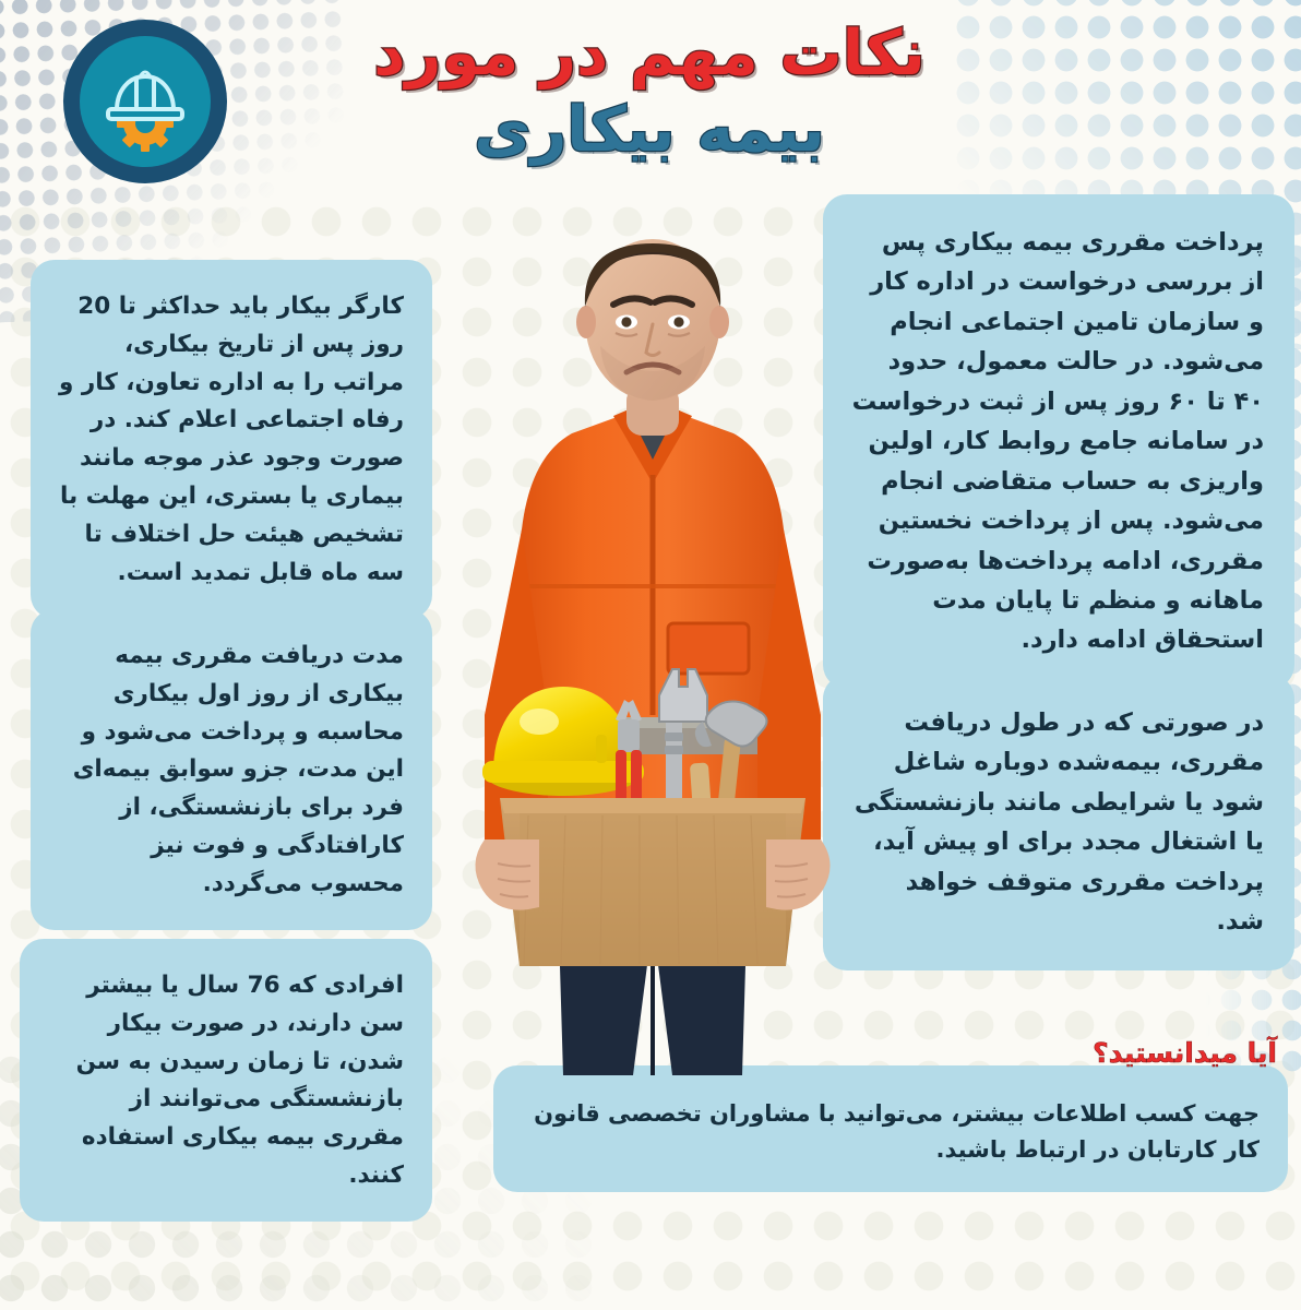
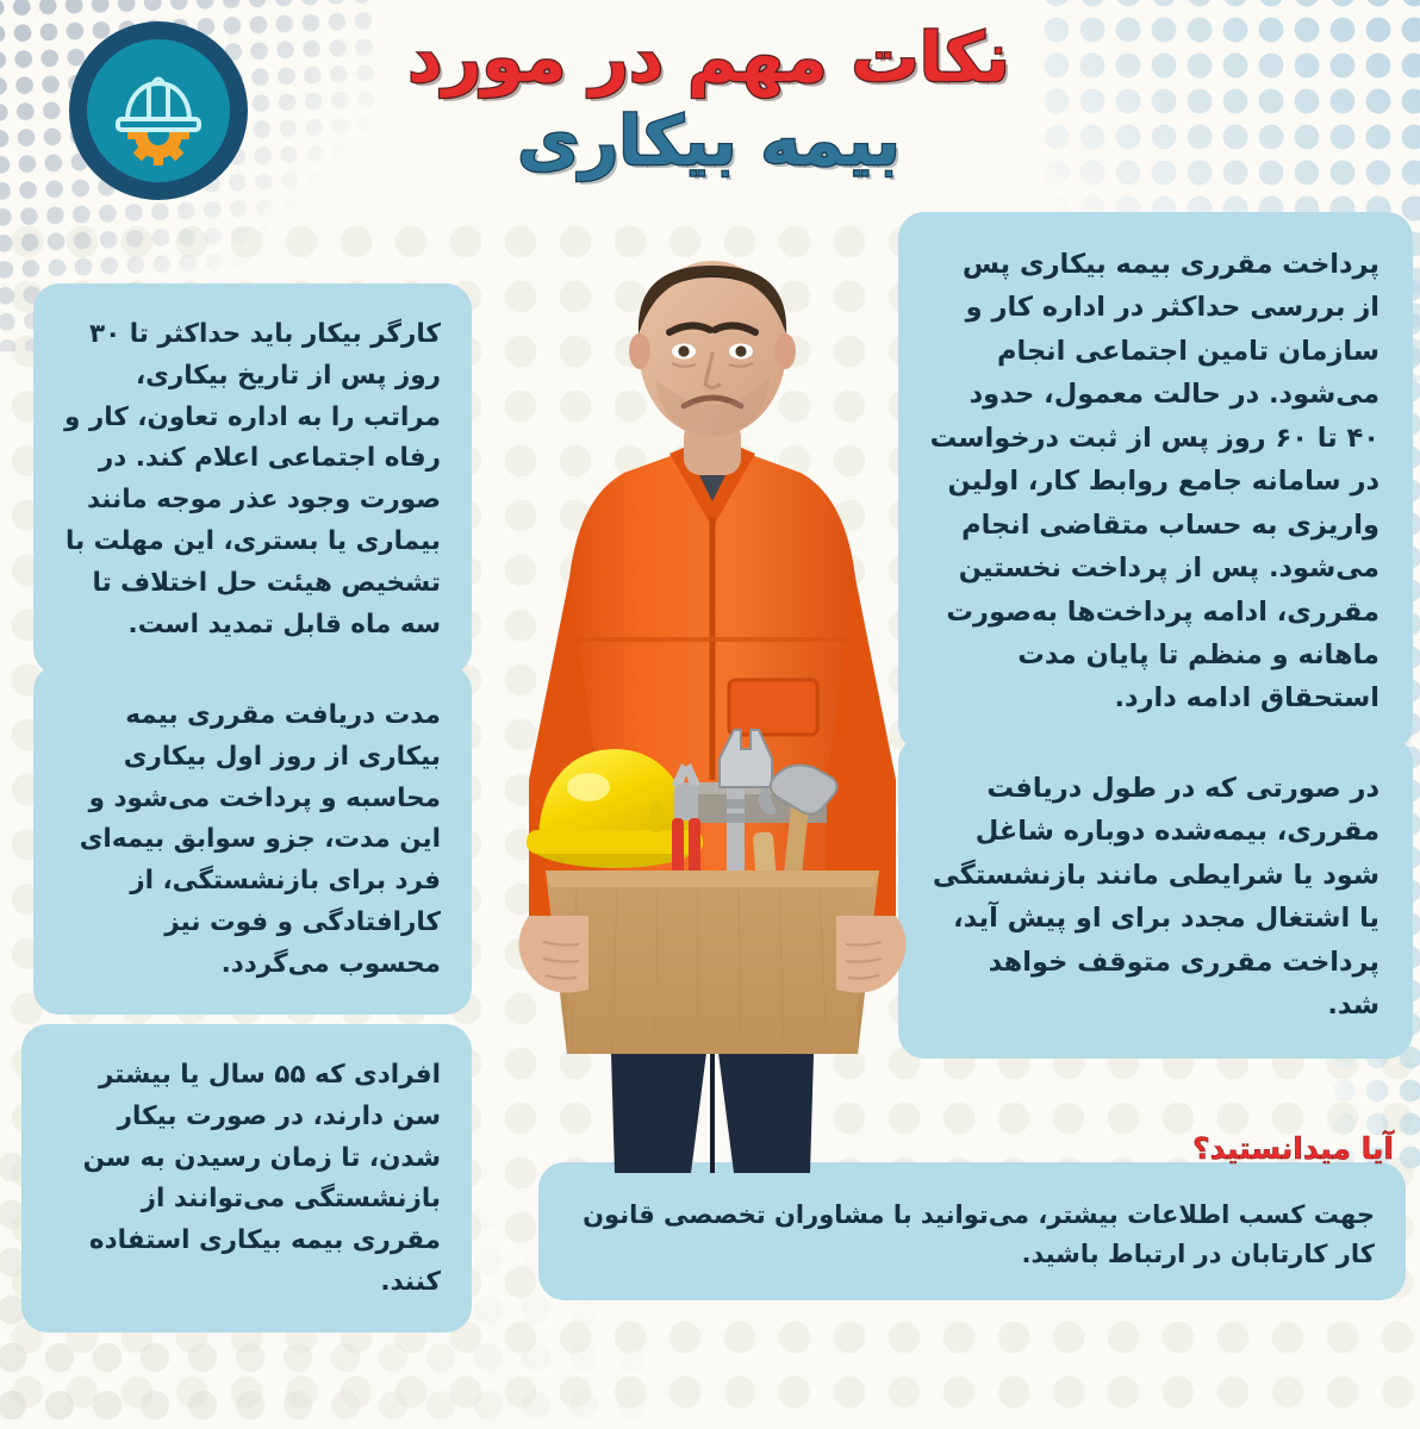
  نکات مهم در مورد
  بیمه بیکاری
- کارگر بیکار باید حداکثر تا 20 روز پس از تاریخ بیکاری، مراتب را به اداره تعاون، کار و رفاه اجتماعی اعلام کند. در صورت وجود عذر موجه مانند بیماری یا بستری، این مهلت با تشخیص هیئت حل اختلاف تا سه ماه قابل تمدید است.
+ کارگر بیکار باید حداکثر تا ۳۰ روز پس از تاریخ بیکاری، مراتب را به اداره تعاون، کار و رفاه اجتماعی اعلام کند. در صورت وجود عذر موجه مانند بیماری یا بستری، این مهلت با تشخیص هیئت حل اختلاف تا سه ماه قابل تمدید است.
  مدت دریافت مقرری بیمه بیکاری از روز اول بیکاری محاسبه و پرداخت می‌شود و این مدت، جزو سوابق بیمه‌ای فرد برای بازنشستگی، از کارافتادگی و فوت نیز محسوب می‌گردد.
- افرادی که 76 سال یا بیشتر سن دارند، در صورت بیکار شدن، تا زمان رسیدن به سن بازنشستگی می‌توانند از مقرری بیمه بیکاری استفاده کنند.
+ افرادی که ۵۵ سال یا بیشتر سن دارند، در صورت بیکار شدن، تا زمان رسیدن به سن بازنشستگی می‌توانند از مقرری بیمه بیکاری استفاده کنند.
- پرداخت مقرری بیمه بیکاری پس از بررسی درخواست در اداره کار و سازمان تامین اجتماعی انجام می‌شود. در حالت معمول، حدود ۴۰ تا ۶۰ روز پس از ثبت درخواست در سامانه جامع روابط کار، اولین واریزی به حساب متقاضی انجام می‌شود. پس از پرداخت نخستین مقرری، ادامه پرداخت‌ها به‌صورت ماهانه و منظم تا پایان مدت استحقاق ادامه دارد.
+ پرداخت مقرری بیمه بیکاری پس از بررسی حداکثر در اداره کار و سازمان تامین اجتماعی انجام می‌شود. در حالت معمول، حدود ۴۰ تا ۶۰ روز پس از ثبت درخواست در سامانه جامع روابط کار، اولین واریزی به حساب متقاضی انجام می‌شود. پس از پرداخت نخستین مقرری، ادامه پرداخت‌ها به‌صورت ماهانه و منظم تا پایان مدت استحقاق ادامه دارد.
  در صورتی که در طول دریافت مقرری، بیمه‌شده دوباره شاغل شود یا شرایطی مانند بازنشستگی یا اشتغال مجدد برای او پیش آید، پرداخت مقرری متوقف خواهد شد.
  آیا میدانستید؟
  جهت کسب اطلاعات بیشتر، می‌توانید با مشاوران تخصصی قانون کار کارتابان در ارتباط باشید.
